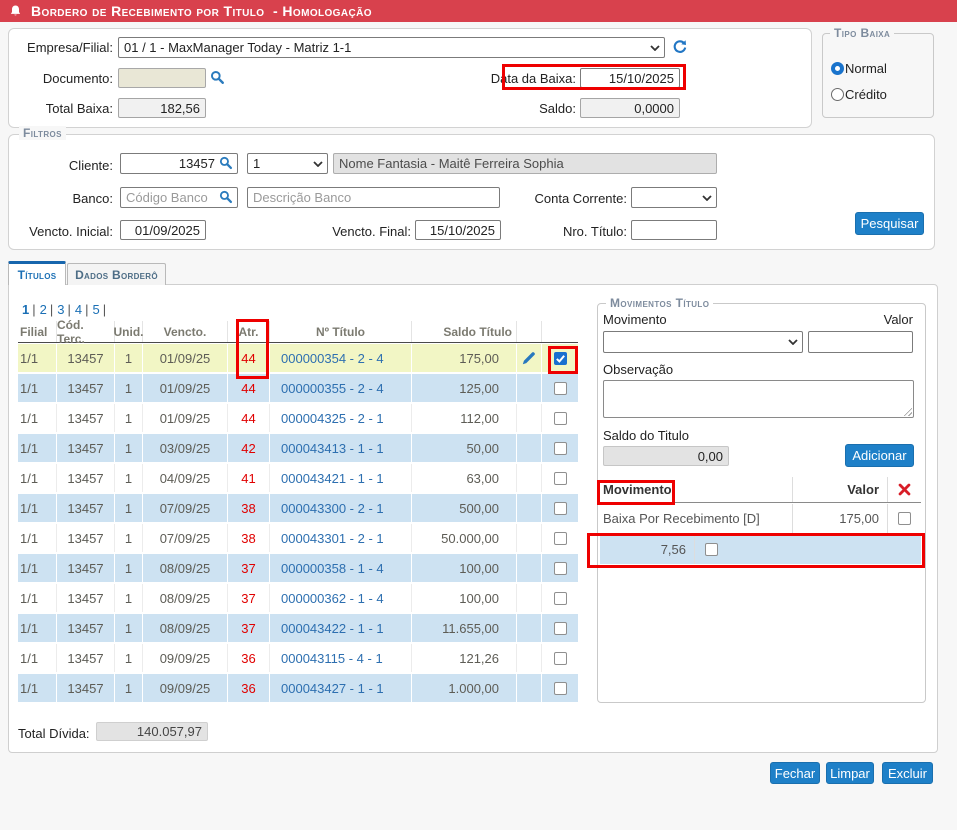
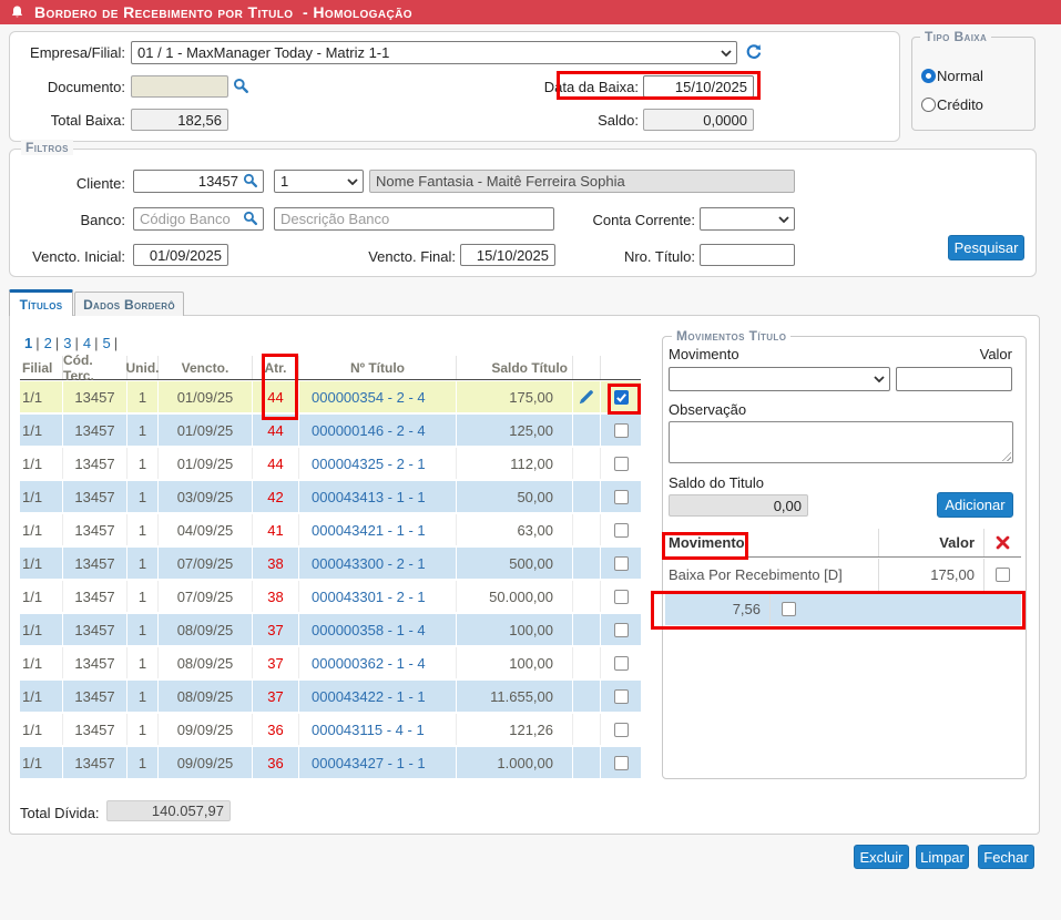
  Bordero de Recebimento por Titulo - Homologação
  Empresa/Filial:
  01 / 1 - MaxManager Today - Matriz 1-1
  Documento:
  Data da Baixa:
  15/10/2025
  Total Baixa:
  182,56
  Saldo:
  0,0000
  Tipo Baixa
  Normal
  Crédito
  Filtros
  Cliente:
  13457
  1
  Nome Fantasia - Maitê Ferreira Sophia
  Banco:
  Código Banco
  Descrição Banco
  Conta Corrente:
  Vencto. Inicial:
  01/09/2025
  Vencto. Final:
  15/10/2025
  Nro. Título:
  Pesquisar
  Títulos
  Dados Borderô
  1
  |
  2
  |
  3
  |
  4
  |
  5
  |
  Filial
  Cód. Terc.
  Unid.
  Vencto.
  Atr.
  Nº Título
  Saldo Título
  1/1
  13457
  1
  01/09/25
  44
  000000354 - 2 - 4
  175,00
  1/1
  13457
  1
  01/09/25
  44
- 000000355 - 2 - 4
+ 000000146 - 2 - 4
  125,00
  1/1
  13457
  1
  01/09/25
  44
  000004325 - 2 - 1
  112,00
  1/1
  13457
  1
  03/09/25
  42
  000043413 - 1 - 1
  50,00
  1/1
  13457
  1
  04/09/25
  41
  000043421 - 1 - 1
  63,00
  1/1
  13457
  1
  07/09/25
  38
  000043300 - 2 - 1
  500,00
  1/1
  13457
  1
  07/09/25
  38
  000043301 - 2 - 1
  50.000,00
  1/1
  13457
  1
  08/09/25
  37
  000000358 - 1 - 4
  100,00
  1/1
  13457
  1
  08/09/25
  37
  000000362 - 1 - 4
  100,00
  1/1
  13457
  1
  08/09/25
  37
  000043422 - 1 - 1
  11.655,00
  1/1
  13457
  1
  09/09/25
  36
  000043115 - 4 - 1
  121,26
  1/1
  13457
  1
  09/09/25
  36
  000043427 - 1 - 1
  1.000,00
  Total Dívida:
  140.057,97
  Movimentos Título
  Movimento
  Valor
  Observação
  Saldo do Titulo
  0,00
  Adicionar
  Movimento
  Valor
  Baixa Por Recebimento [D]
  175,00
  7,56
- Fechar
+ Excluir
  Limpar
- Excluir
+ Fechar
